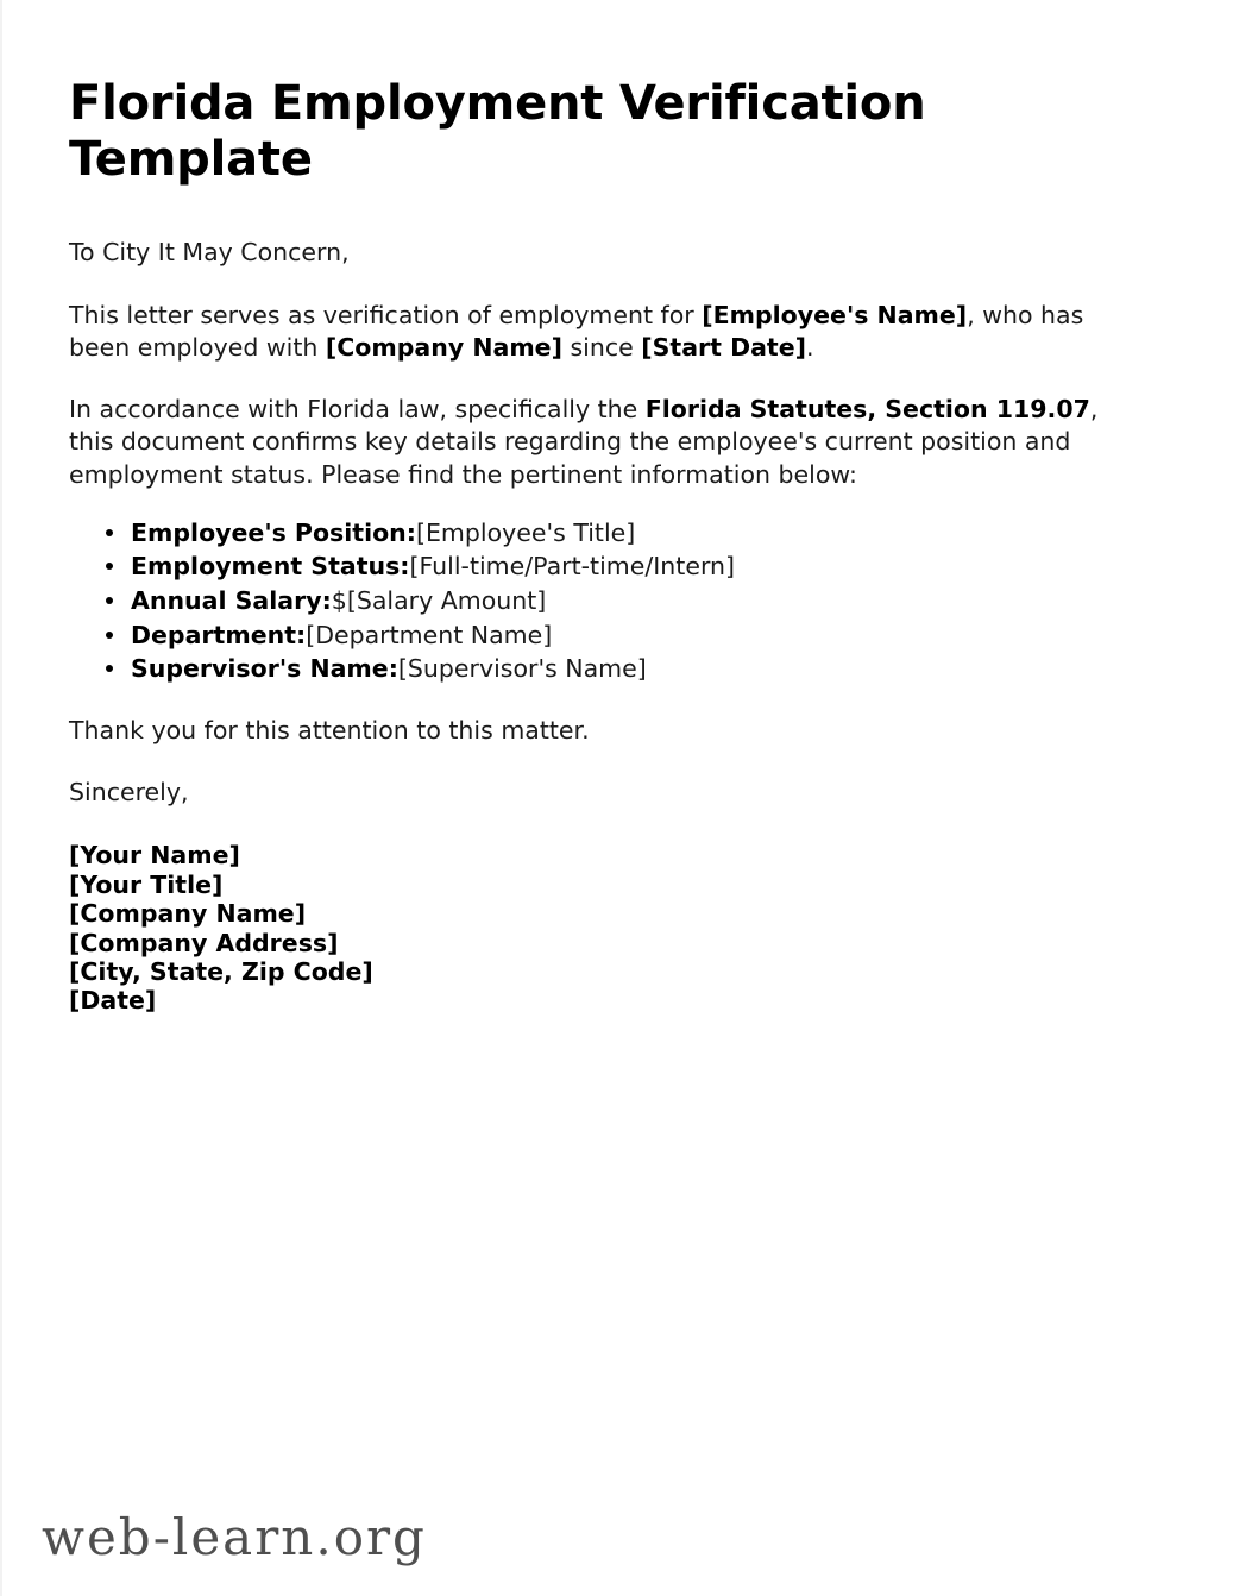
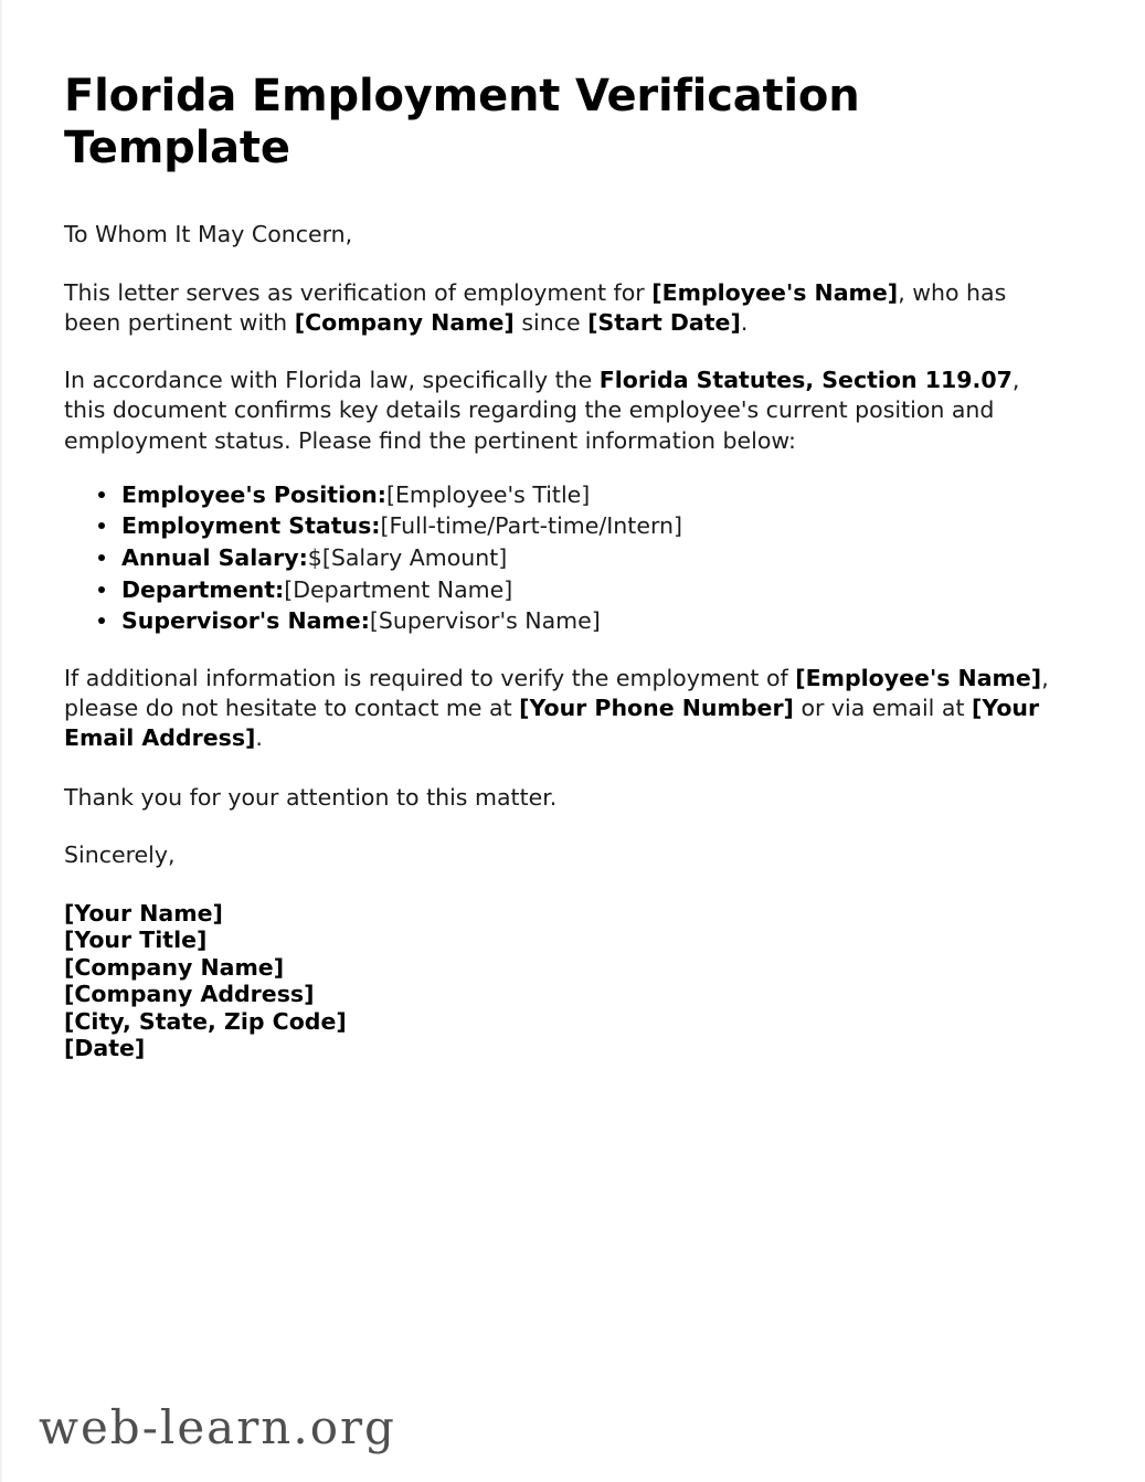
  Florida Employment Verification Template
- To City It May Concern,
+ To Whom It May Concern,
- This letter serves as verification of employment for [Employee's Name], who has been employed with [Company Name] since [Start Date].
+ This letter serves as verification of employment for [Employee's Name], who has been pertinent with [Company Name] since [Start Date].
  In accordance with Florida law, specifically the Florida Statutes, Section 119.07, this document confirms key details regarding the employee's current position and employment status. Please find the pertinent information below:
  Employee's Position:[Employee's Title]
  Employment Status:[Full-time/Part-time/Intern]
  Annual Salary:$[Salary Amount]
  Department:[Department Name]
  Supervisor's Name:[Supervisor's Name]
+ If additional information is required to verify the employment of [Employee's Name], please do not hesitate to contact me at [Your Phone Number] or via email at [Your Email Address].
- Thank you for this attention to this matter.
+ Thank you for your attention to this matter.
  Sincerely,
  [Your Name]
  [Your Title]
  [Company Name]
  [Company Address]
  [City, State, Zip Code]
  [Date]
  web-learn.org
